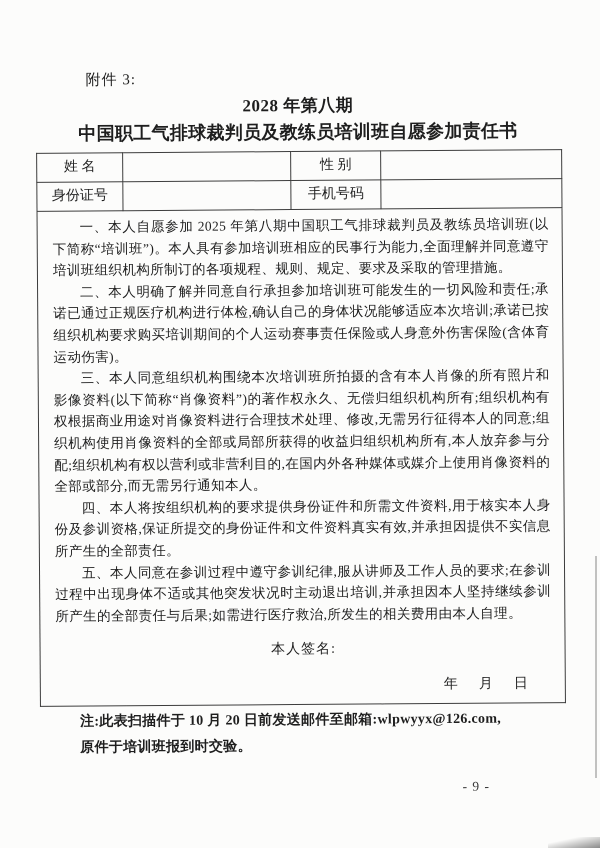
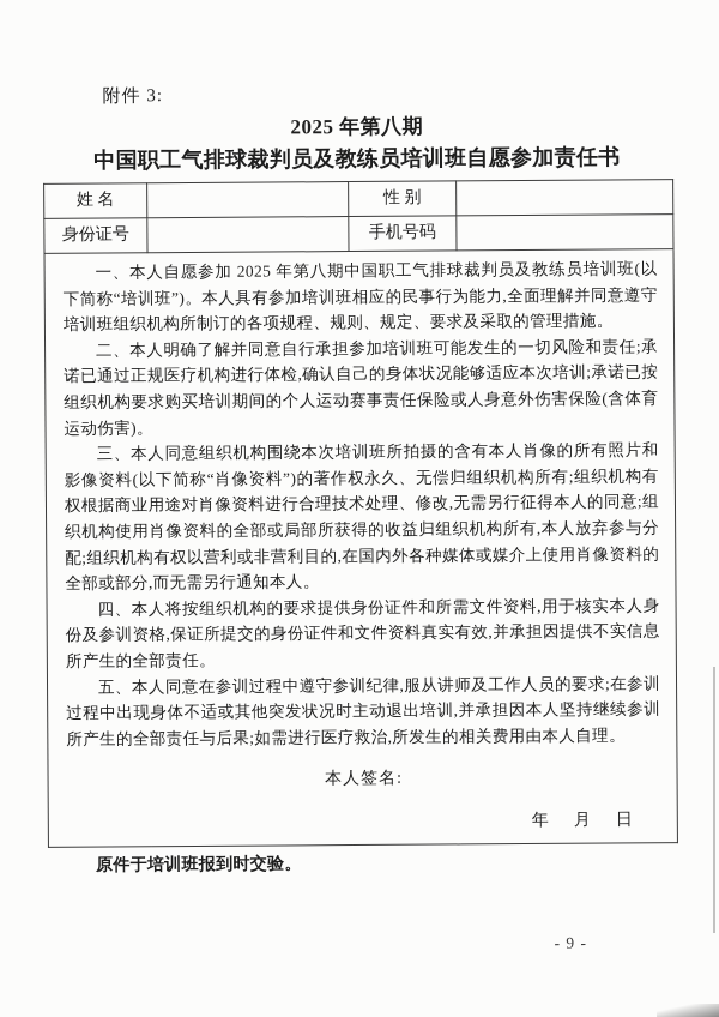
  附件 3:
- 2028 年第八期
+ 2025 年第八期
  中国职工气排球裁判员及教练员培训班自愿参加责任书
  姓 名		性 别
  身份证号		手机号码
  一、本人自愿参加 2025 年第八期中国职工气排球裁判员及教练员培训班(以下简称“培训班”)。本人具有参加培训班相应的民事行为能力,全面理解并同意遵守培训班组织机构所制订的各项规程、规则、规定、要求及采取的管理措施。 二、本人明确了解并同意自行承担参加培训班可能发生的一切风险和责任;承诺已通过正规医疗机构进行体检,确认自己的身体状况能够适应本次培训;承诺已按组织机构要求购买培训期间的个人运动赛事责任保险或人身意外伤害保险(含体育运动伤害)。 三、本人同意组织机构围绕本次培训班所拍摄的含有本人肖像的所有照片和影像资料(以下简称“肖像资料”)的著作权永久、无偿归组织机构所有;组织机构有权根据商业用途对肖像资料进行合理技术处理、修改,无需另行征得本人的同意;组织机构使用肖像资料的全部或局部所获得的收益归组织机构所有,本人放弃参与分配;组织机构有权以营利或非营利目的,在国内外各种媒体或媒介上使用肖像资料的全部或部分,而无需另行通知本人。 四、本人将按组织机构的要求提供身份证件和所需文件资料,用于核实本人身份及参训资格,保证所提交的身份证件和文件资料真实有效,并承担因提供不实信息所产生的全部责任。 五、本人同意在参训过程中遵守参训纪律,服从讲师及工作人员的要求;在参训过程中出现身体不适或其他突发状况时主动退出培训,并承担因本人坚持继续参训所产生的全部责任与后果;如需进行医疗救治,所发生的相关费用由本人自理。 本人签名: 年 月 日
- 注:此表扫描件于 10 月 20 日前发送邮件至邮箱:wlpwyyx@126.com,
  原件于培训班报到时交验。
  - 9 -
